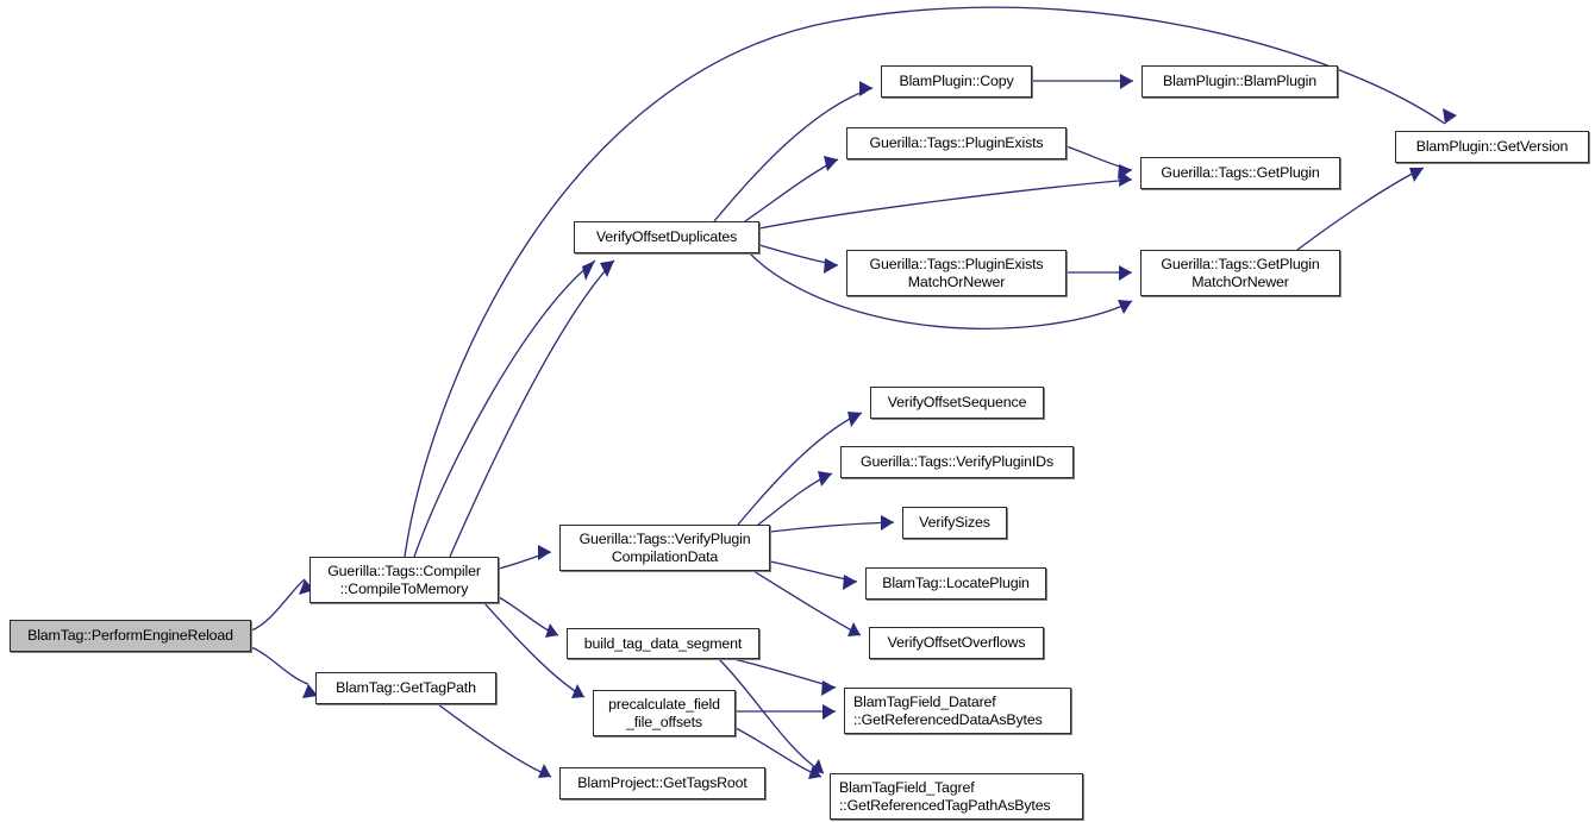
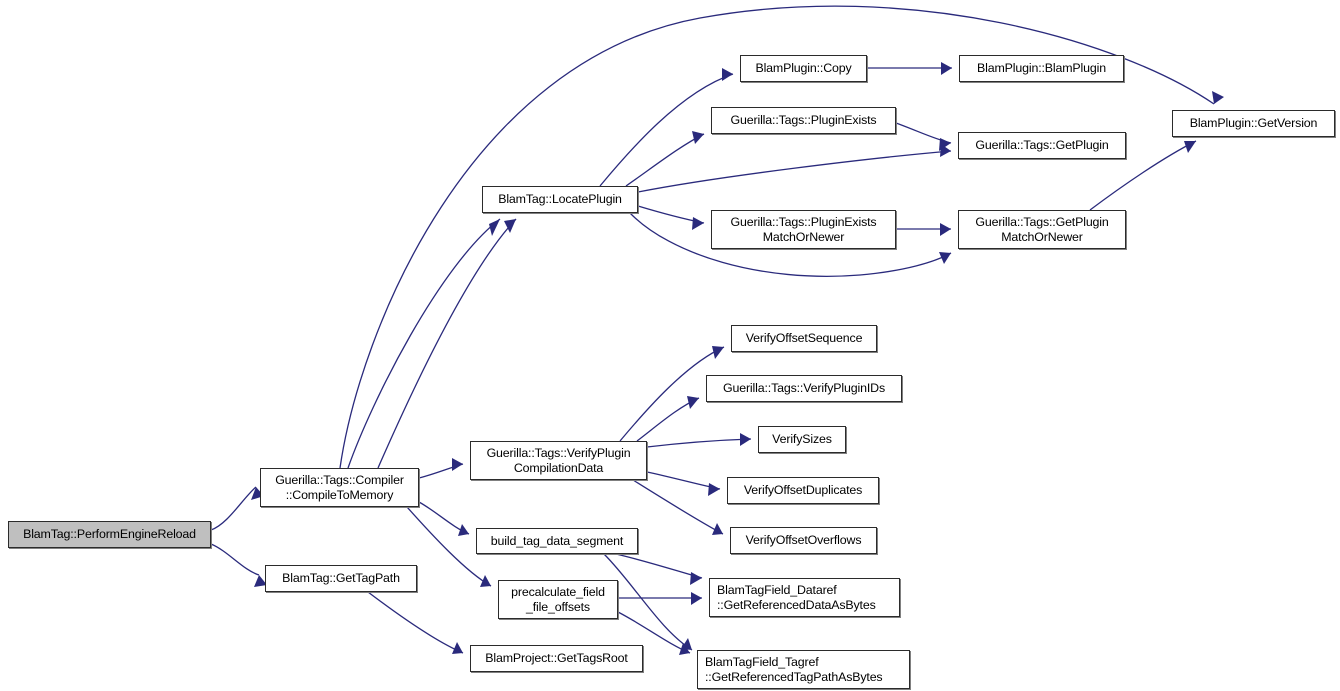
  BlamTag::PerformEngineReload
  Guerilla::Tags::Compiler
  ::CompileToMemory
  BlamTag::GetTagPath
- VerifyOffsetDuplicates
+ BlamTag::LocatePlugin
  BlamPlugin::Copy
  Guerilla::Tags::PluginExists
  Guerilla::Tags::PluginExists
  MatchOrNewer
  BlamPlugin::BlamPlugin
  Guerilla::Tags::GetPlugin
  Guerilla::Tags::GetPlugin
  MatchOrNewer
  BlamPlugin::GetVersion
  Guerilla::Tags::VerifyPlugin
  CompilationData
  VerifyOffsetSequence
  Guerilla::Tags::VerifyPluginIDs
  VerifySizes
- BlamTag::LocatePlugin
+ VerifyOffsetDuplicates
  VerifyOffsetOverflows
  build_tag_data_segment
  precalculate_field
  _file_offsets
  BlamProject::GetTagsRoot
  BlamTagField_Dataref
  ::GetReferencedDataAsBytes
  BlamTagField_Tagref
  ::GetReferencedTagPathAsBytes
